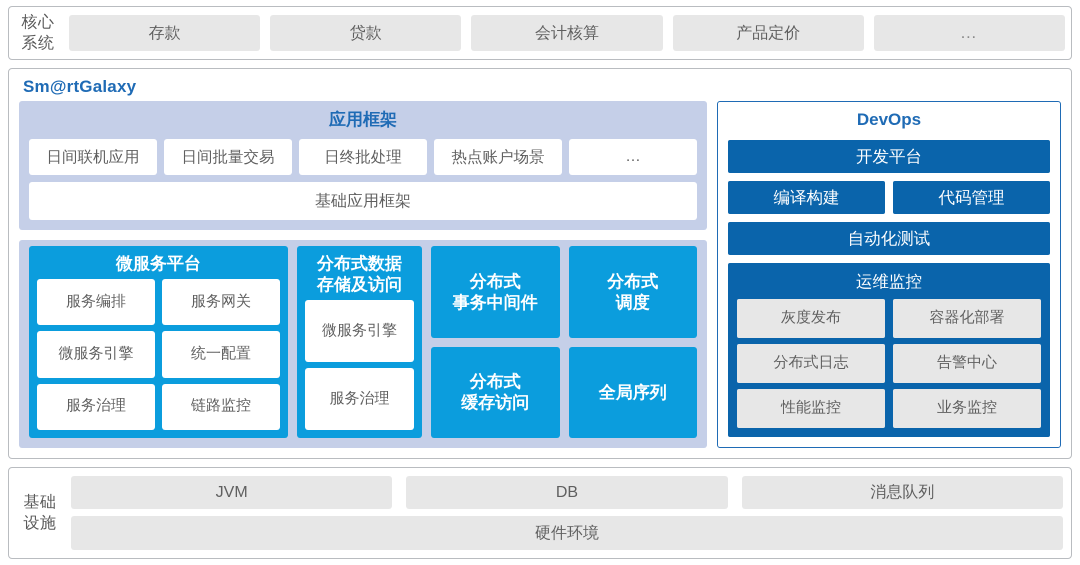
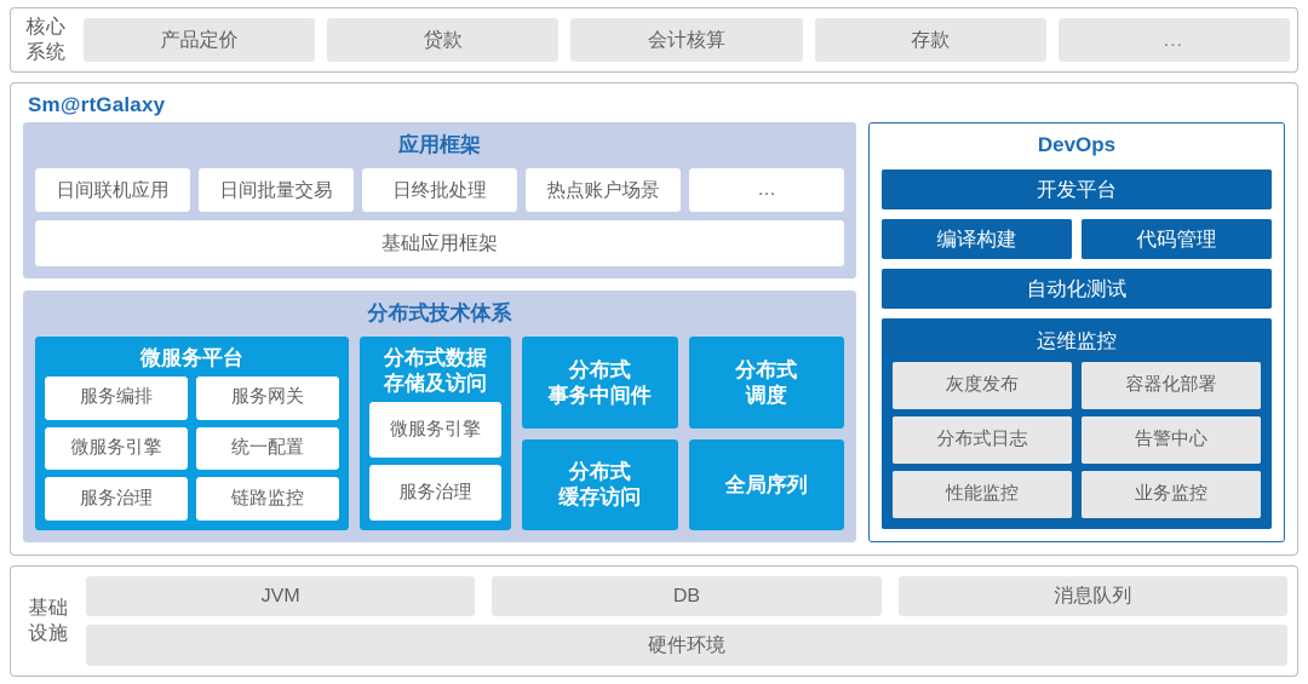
  核心
  系统
- 存款
+ 产品定价
  贷款
  会计核算
- 产品定价
+ 存款
  …
  Sm@rtGalaxy
  应用框架
  日间联机应用
  日间批量交易
  日终批处理
  热点账户场景
  …
  基础应用框架
+ 分布式技术体系
  微服务平台
  服务编排
  服务网关
  微服务引擎
  统一配置
  服务治理
  链路监控
  分布式数据
  存储及访问
  微服务引擎
  服务治理
  分布式
  事务中间件
  分布式
  缓存访问
  分布式
  调度
  全局序列
  DevOps
  开发平台
  编译构建
  代码管理
  自动化测试
  运维监控
  灰度发布
  容器化部署
  分布式日志
  告警中心
  性能监控
  业务监控
  基础
  设施
  JVM
  DB
  消息队列
  硬件环境
